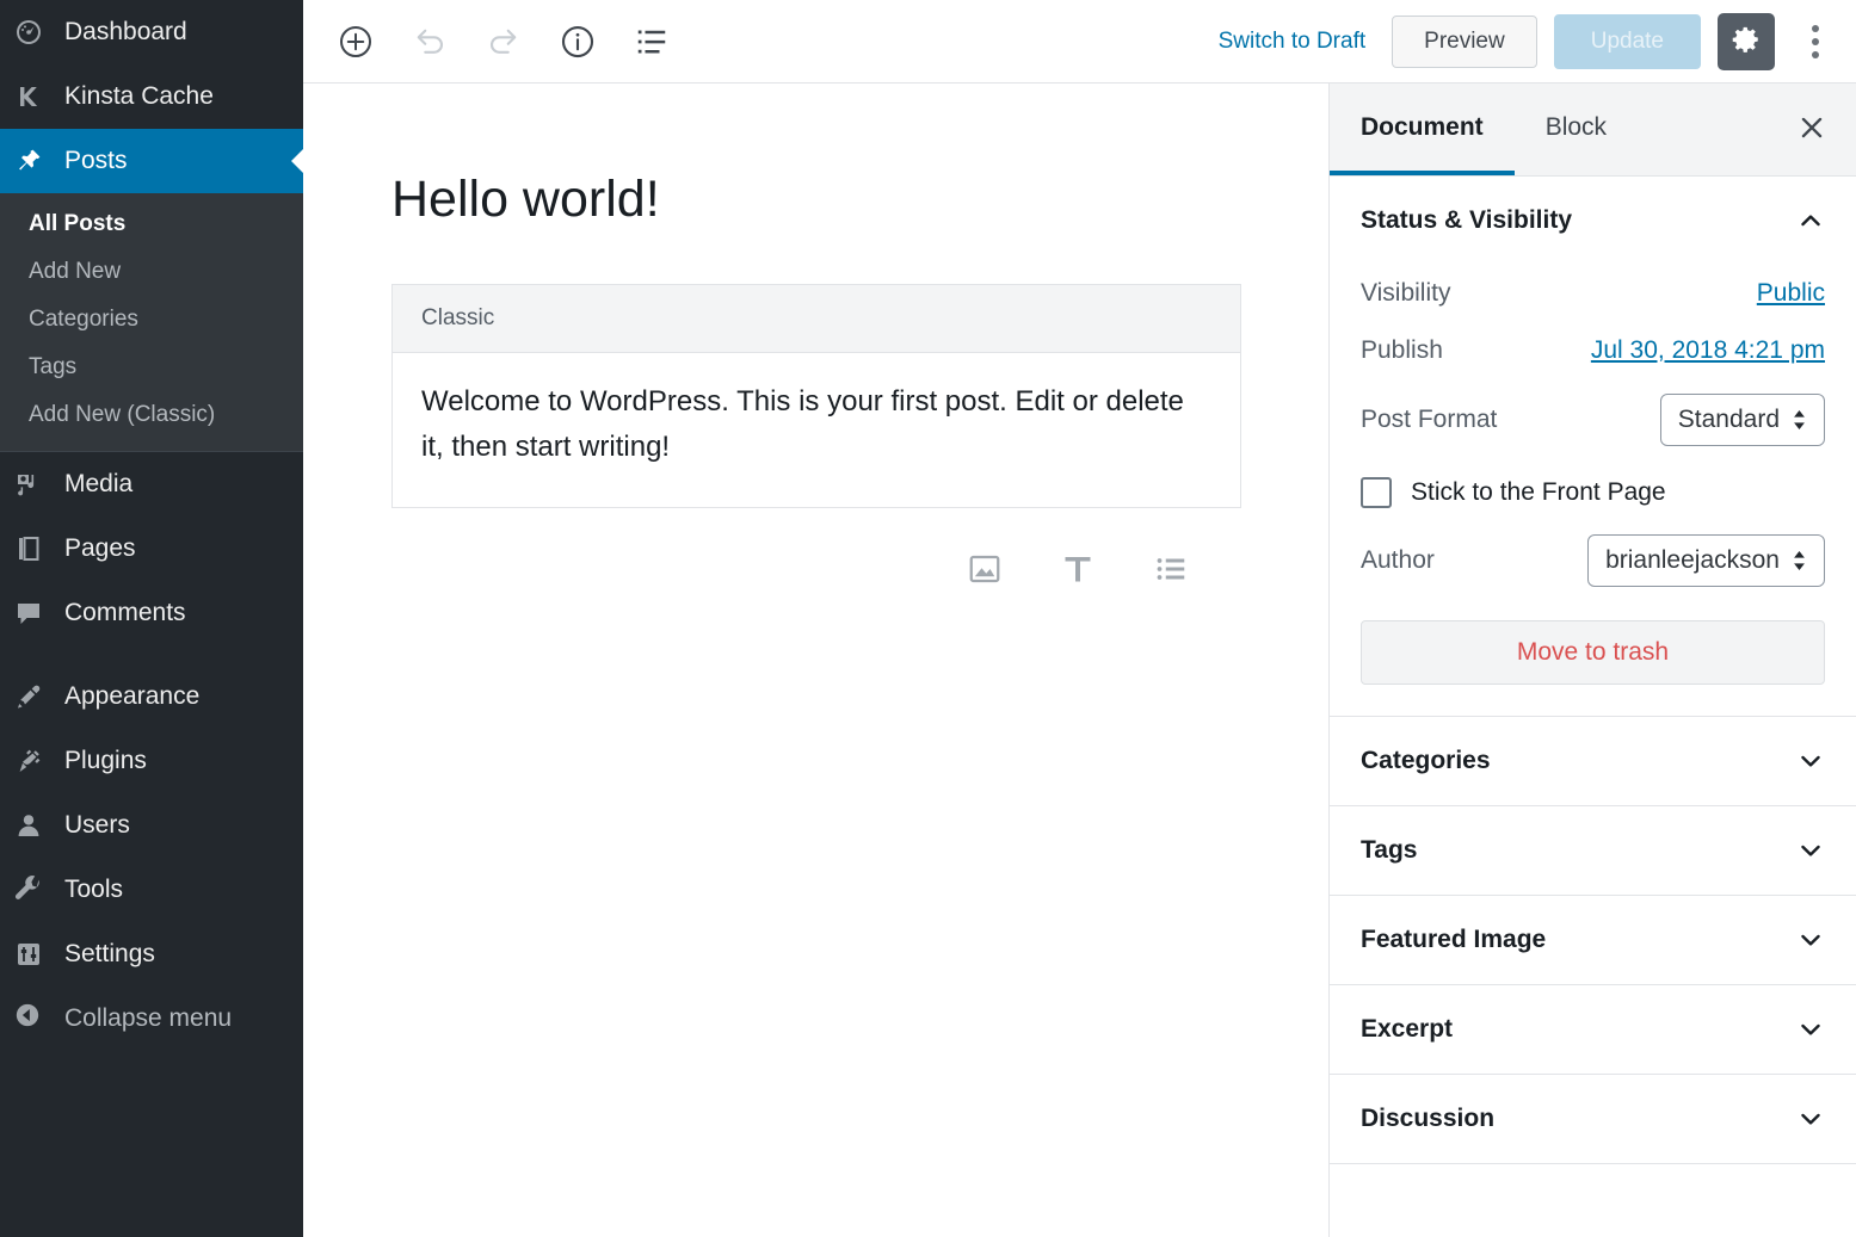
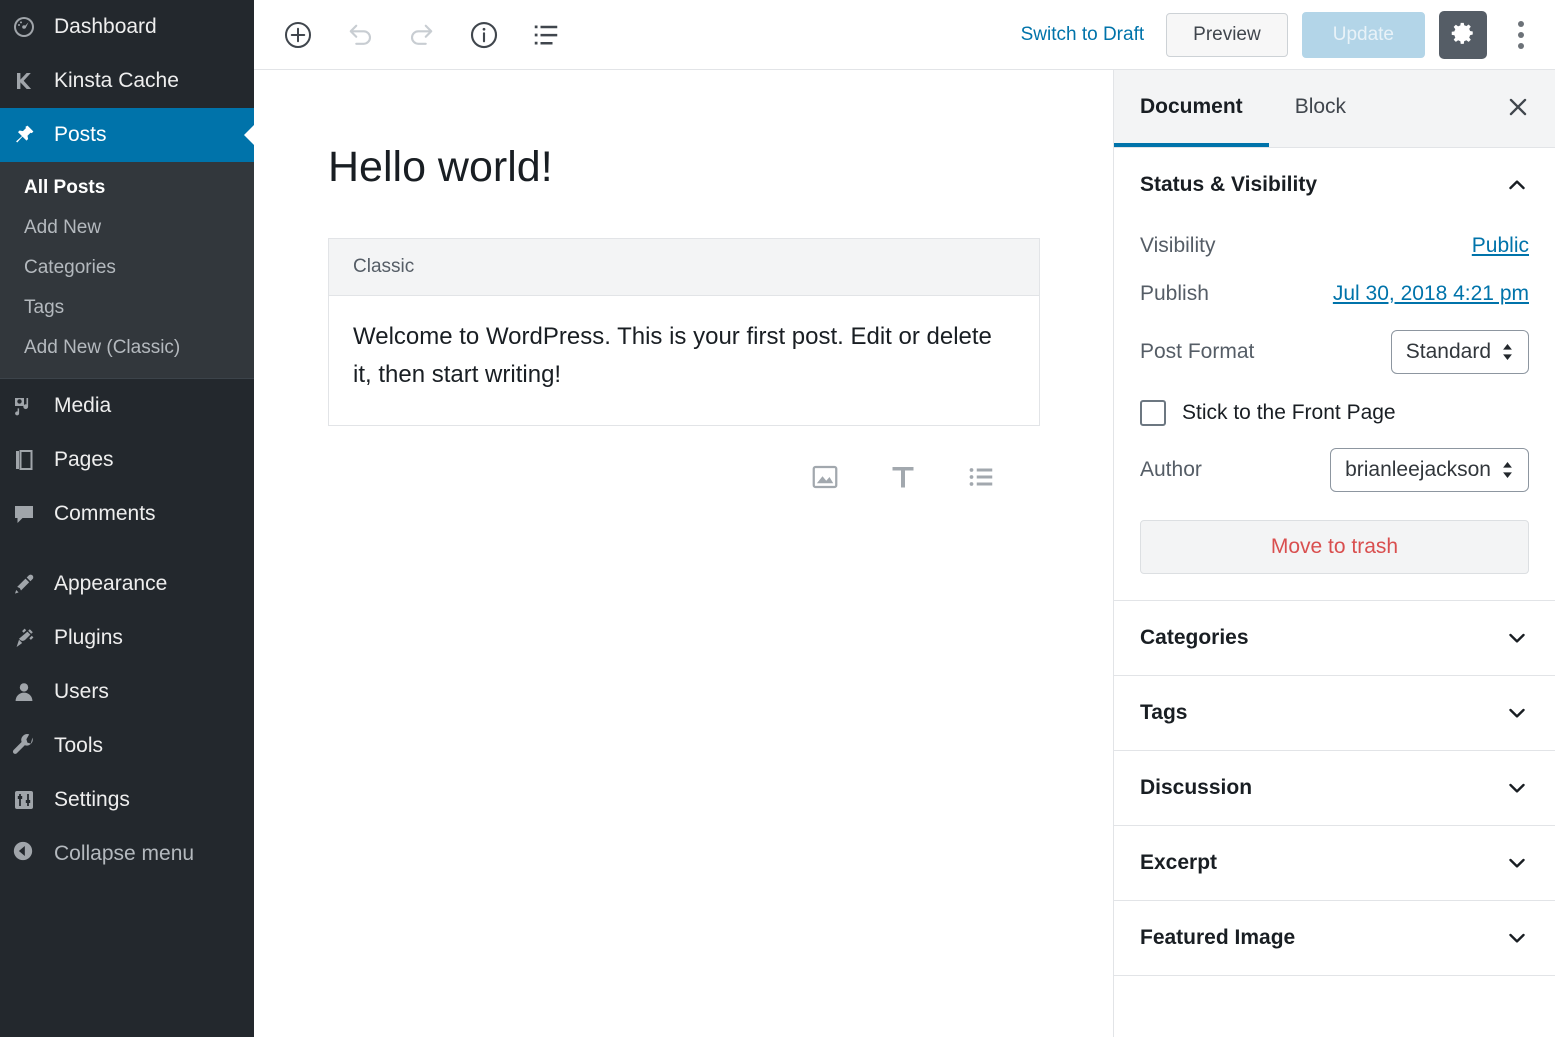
  Dashboard
  Kinsta Cache
  Posts
  All Posts
  Add New
  Categories
  Tags
  Add New (Classic)
  Media
  Pages
  Comments
  Appearance
  Plugins
  Users
  Tools
  Settings
  Collapse menu
  Switch to Draft
  Preview
  Update
  Hello world!
  Classic
  Welcome to WordPress. This is your first post. Edit or delete it, then start writing!
  Document
  Block
  Status & Visibility
  Visibility
  Public
  Publish
  Jul 30, 2018 4:21 pm
  Post Format
  Standard
  Stick to the Front Page
  Author
  brianleejackson
  Move to trash
  Categories
  Tags
- Featured Image
+ Discussion
  Excerpt
- Discussion
+ Featured Image
